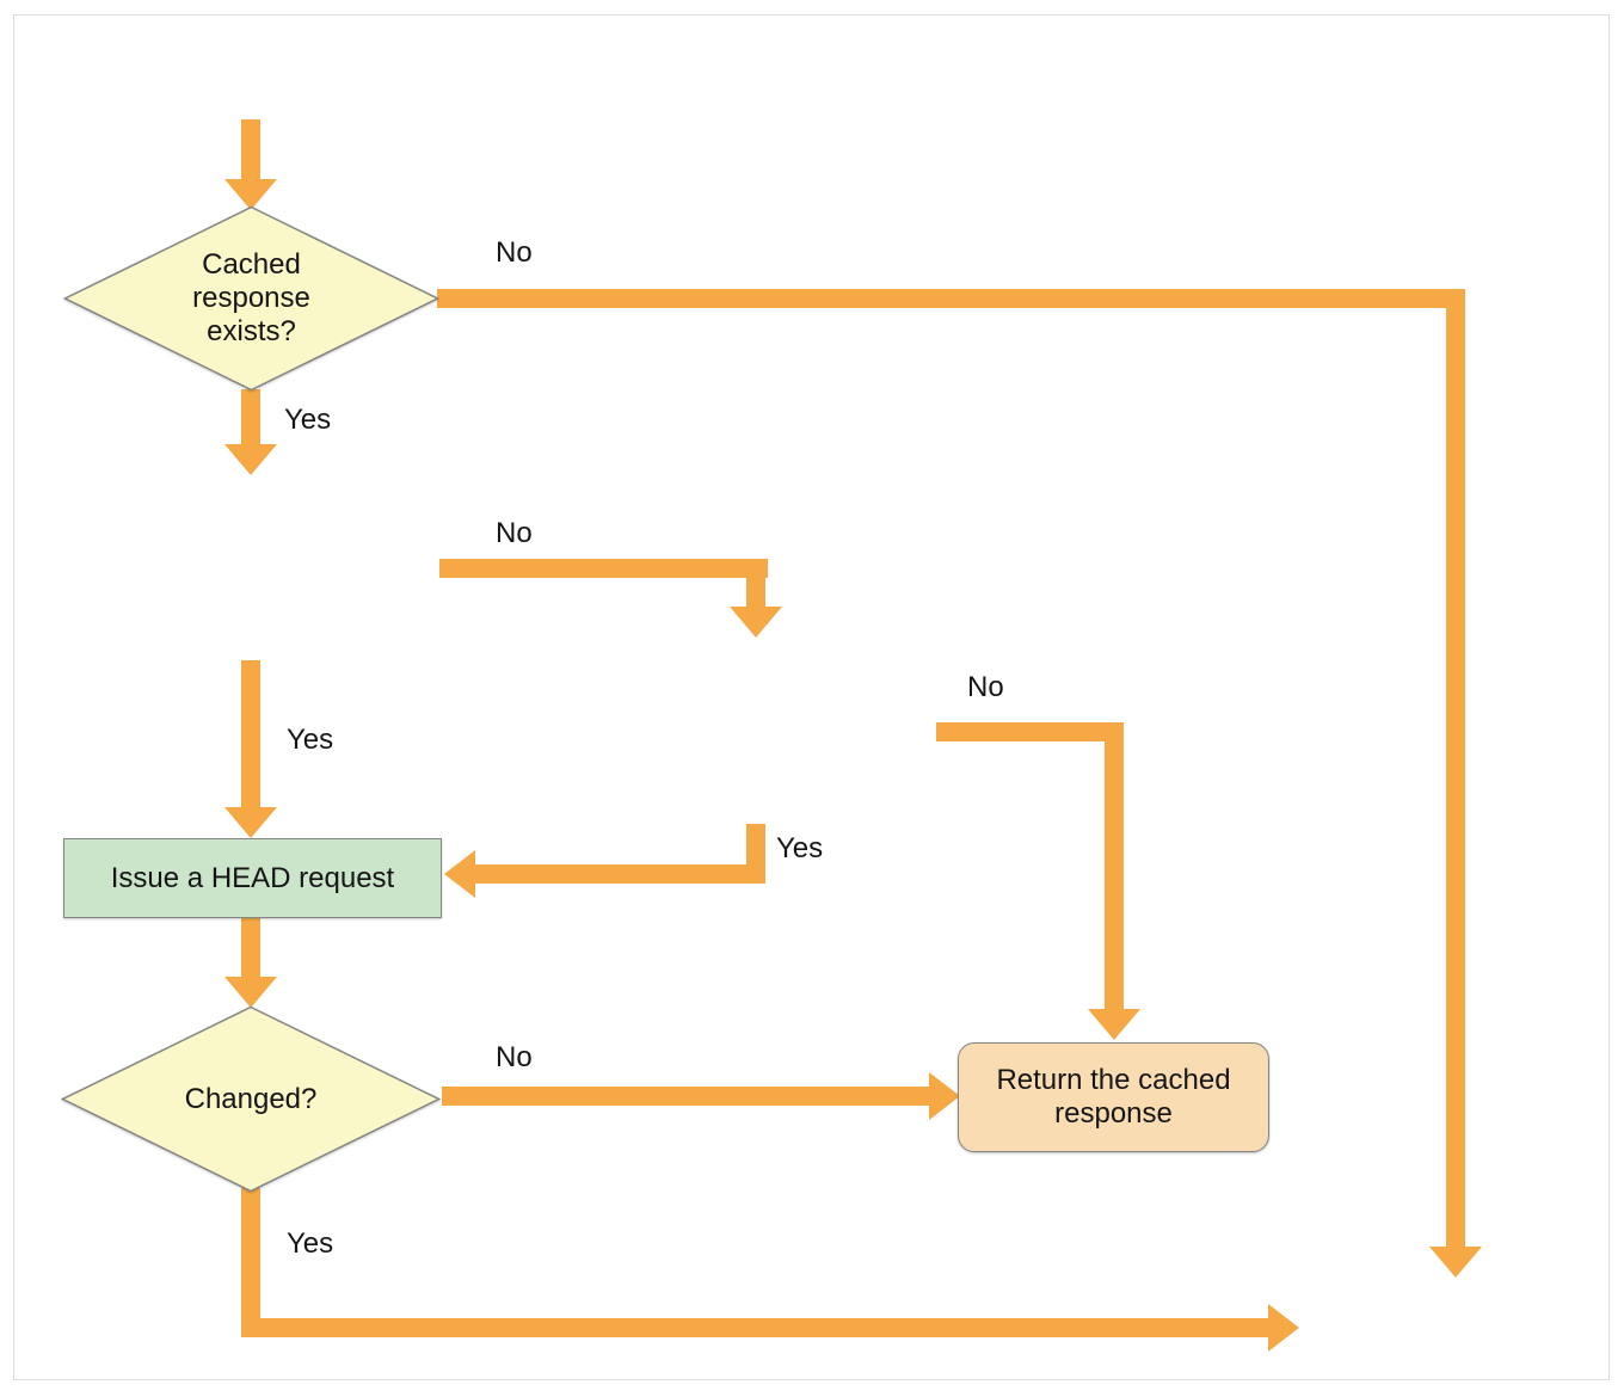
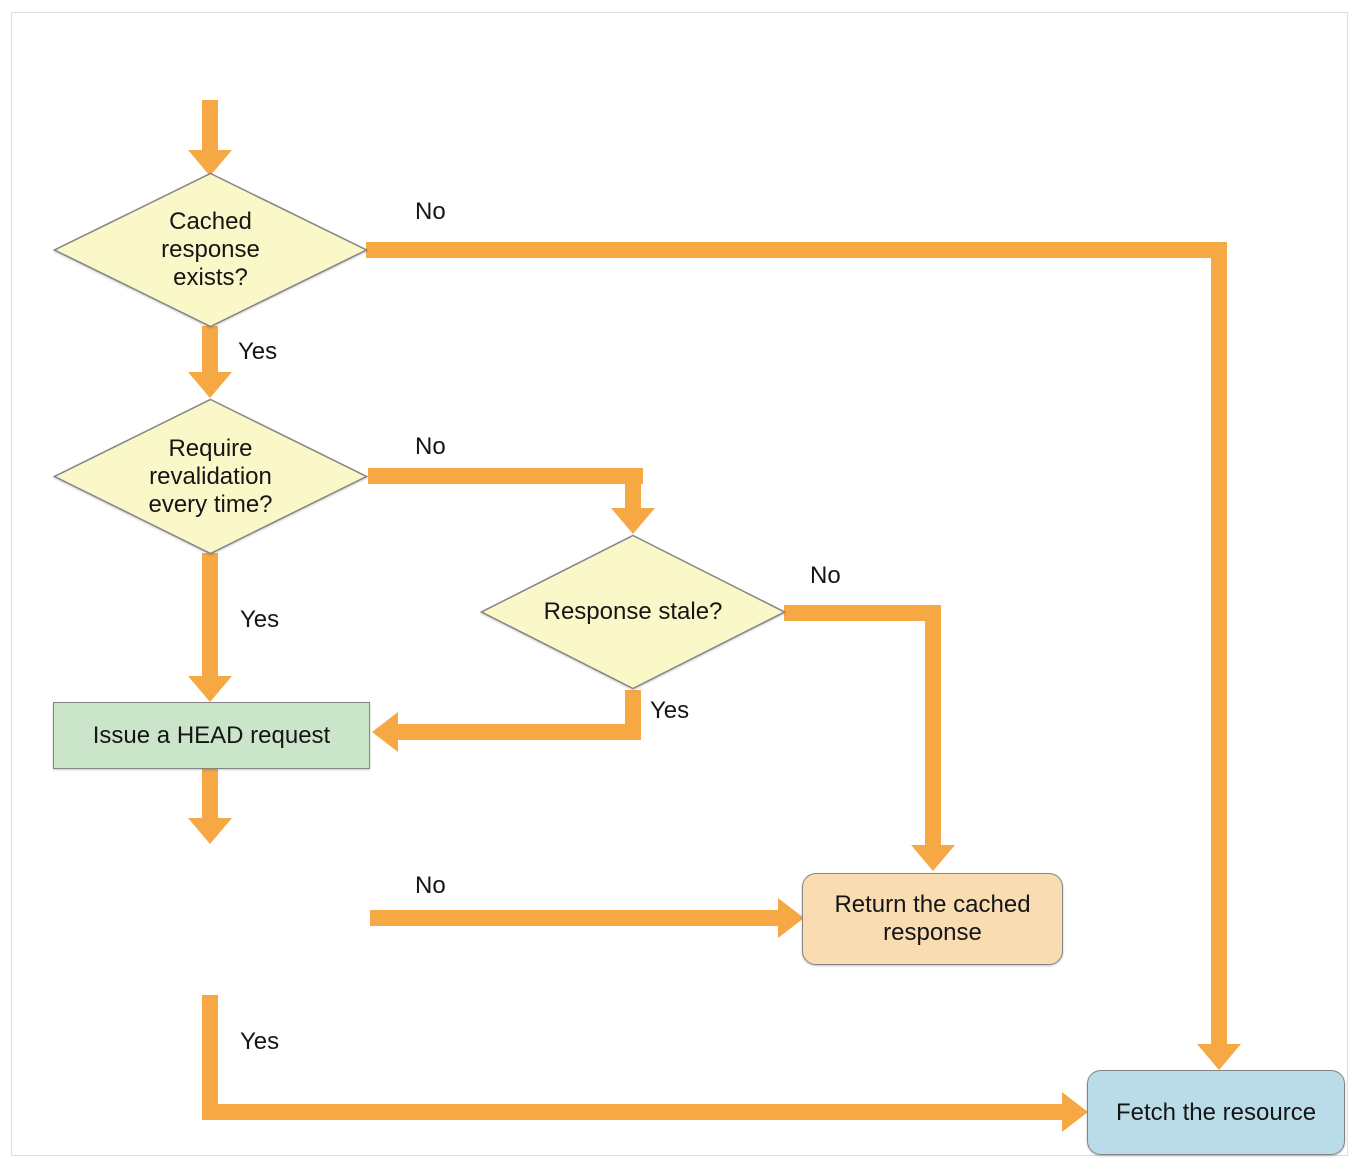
  Cached
  response
  exists?
+ Require
+ revalidation
+ every time?
+ Response stale?
  Issue a HEAD request
- Changed?
  Return the cached
  response
+ Fetch the resource
  No
  Yes
  No
  Yes
  No
  Yes
  No
  Yes
